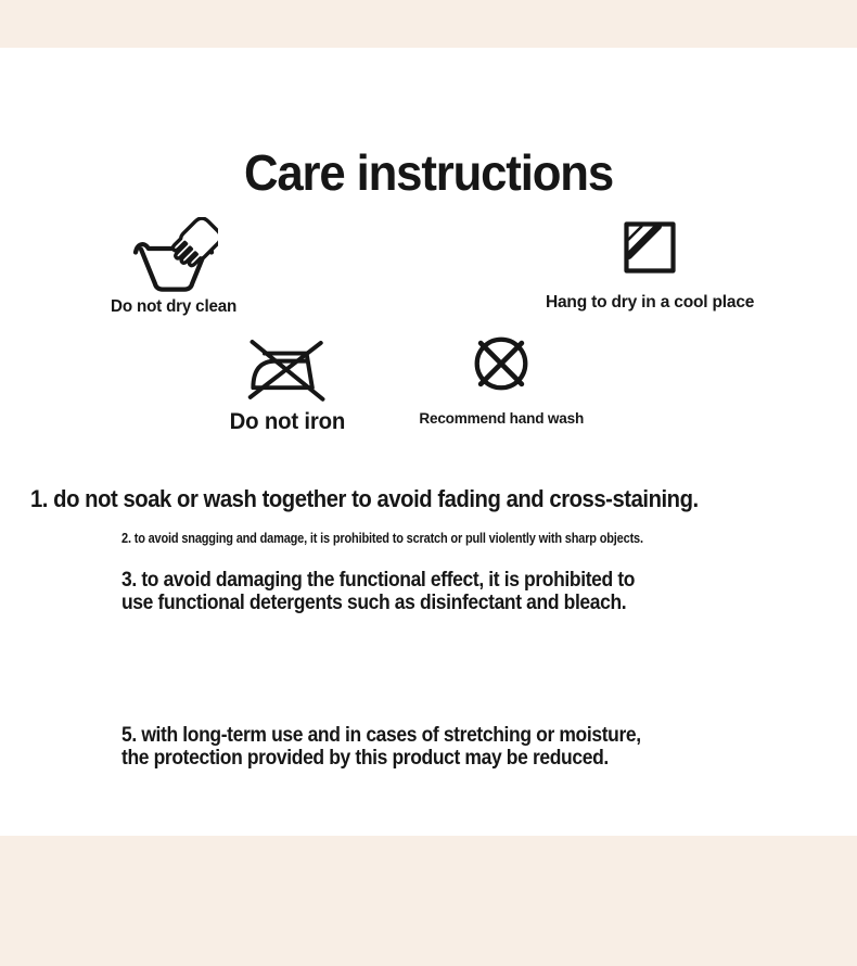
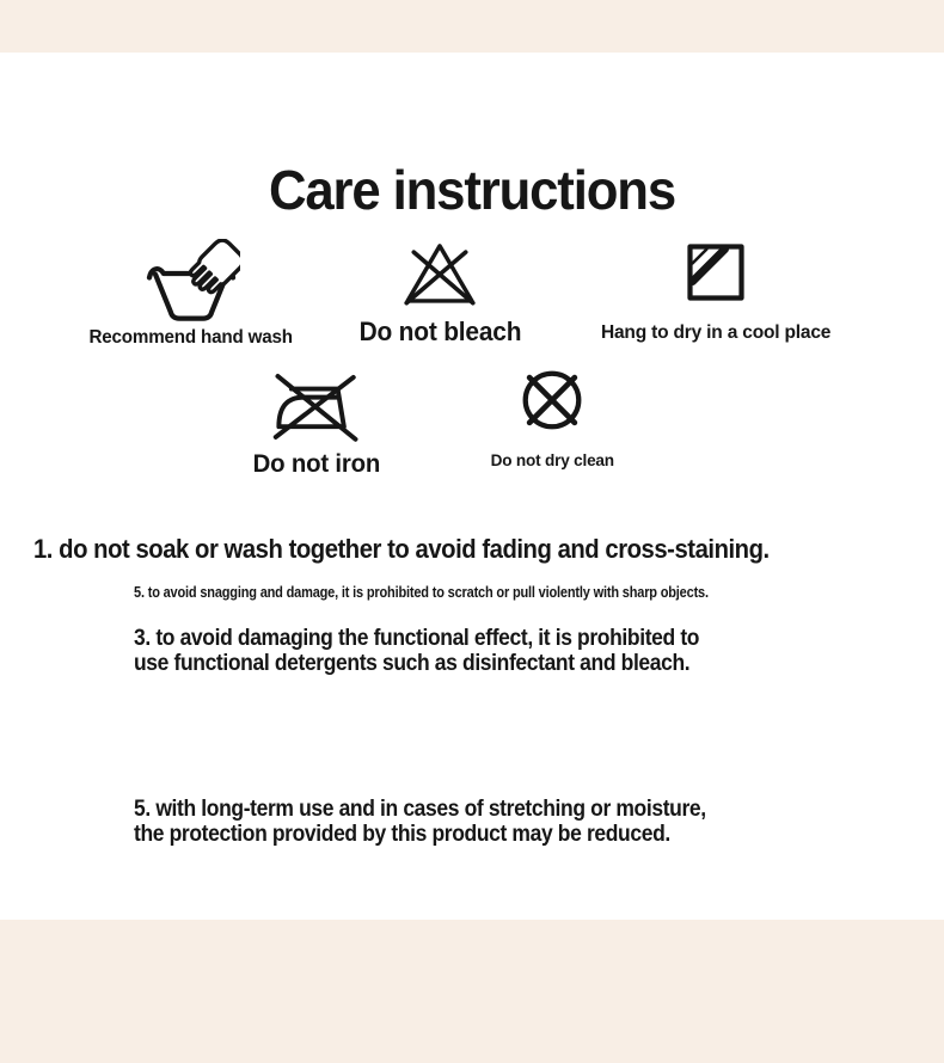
  Care instructions
- Do not dry clean
+ Recommend hand wash
+ Do not bleach
  Hang to dry in a cool place
  Do not iron
- Recommend hand wash
+ Do not dry clean
  1. do not soak or wash together to avoid fading and cross-staining.
- 2. to avoid snagging and damage, it is prohibited to scratch or pull violently with sharp objects.
+ 5. to avoid snagging and damage, it is prohibited to scratch or pull violently with sharp objects.
  3. to avoid damaging the functional effect, it is prohibited to
  use functional detergents such as disinfectant and bleach.
  5. with long-term use and in cases of stretching or moisture,
  the protection provided by this product may be reduced.
